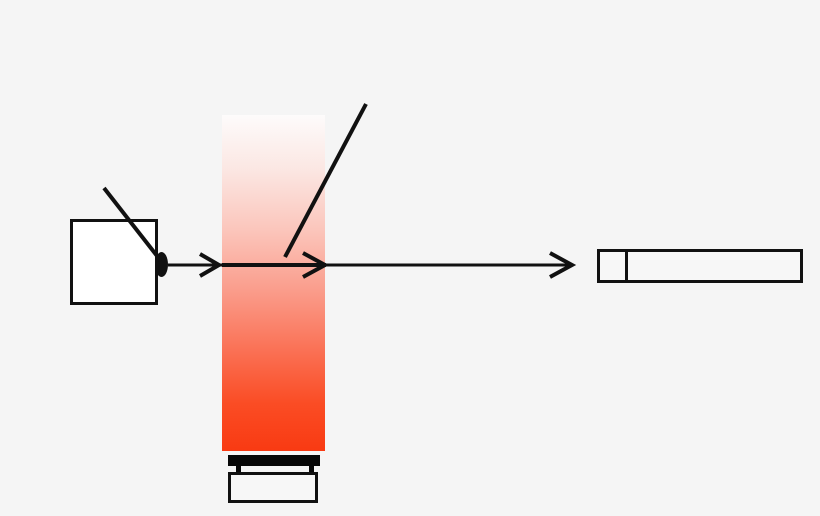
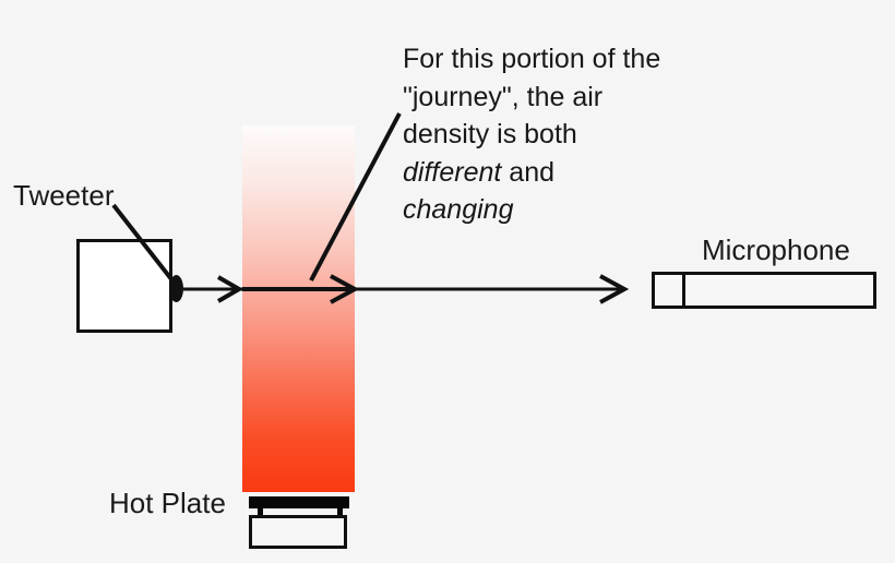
+ Tweeter
+ Hot Plate
+ Microphone
+ For this portion of the "journey", the air density is both different and changing
